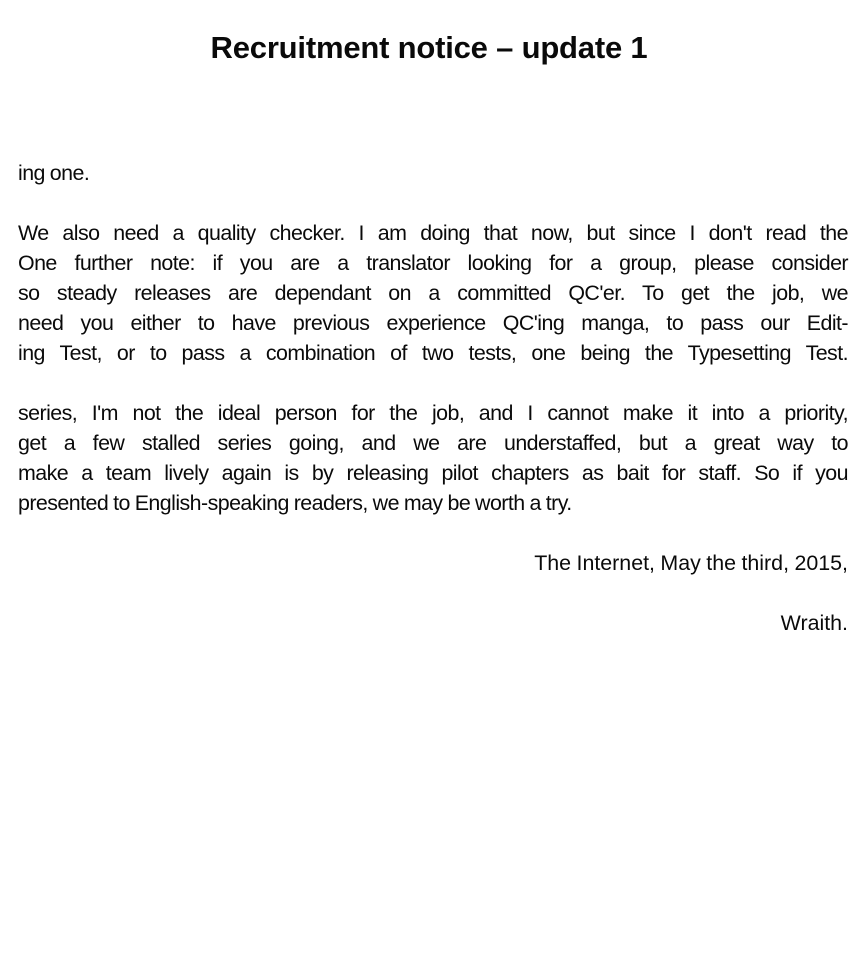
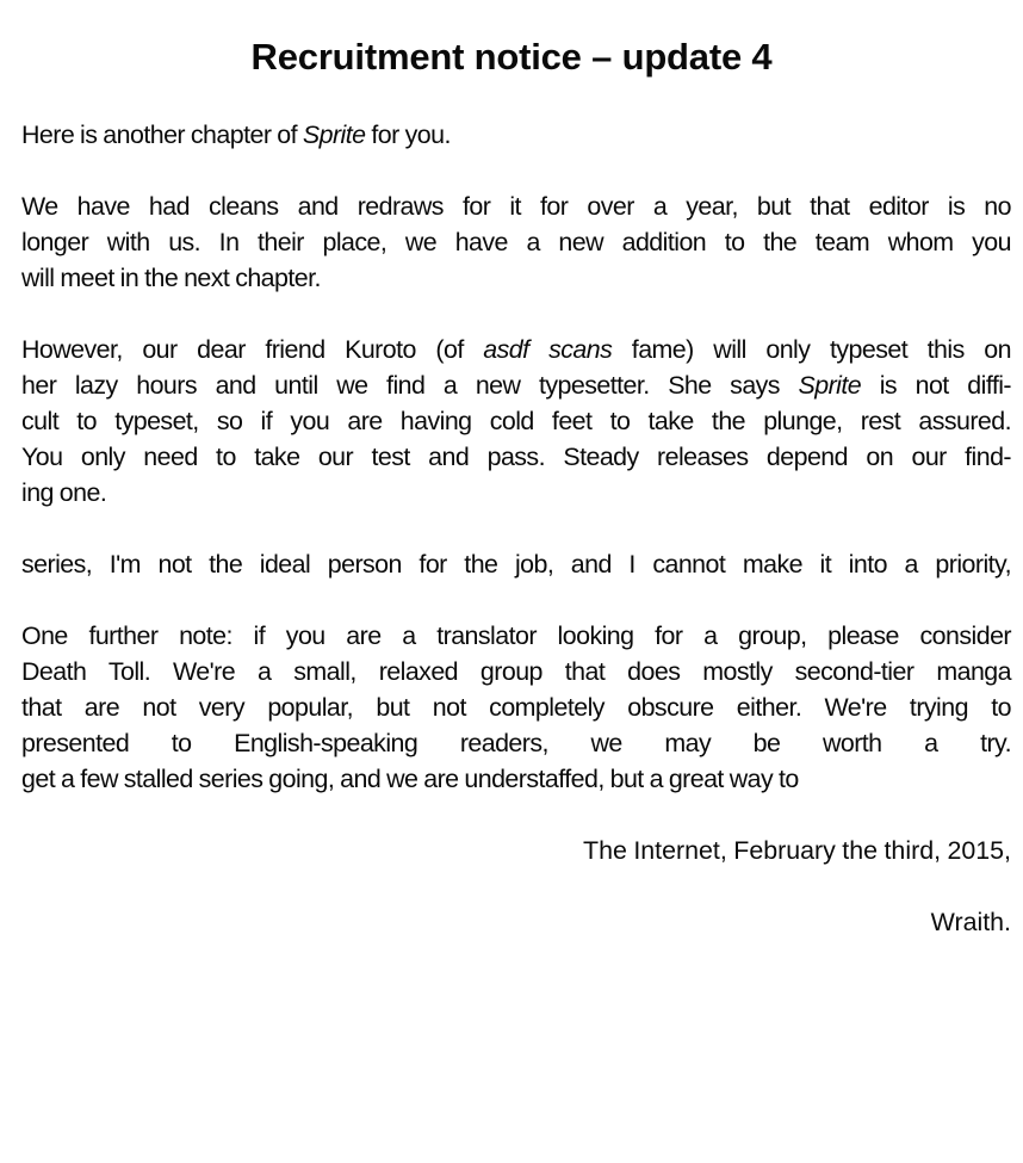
- Recruitment notice – update 1
+ Recruitment notice – update 4
+ Here is another chapter of Sprite for you.
+ We have had cleans and redraws for it for over a year, but that editor is no
+ longer with us. In their place, we have a new addition to the team whom you
+ will meet in the next chapter.
+ However, our dear friend Kuroto (of asdf scans fame) will only typeset this on
+ her lazy hours and until we find a new typesetter. She says Sprite is not diffi-
+ cult to typeset, so if you are having cold feet to take the plunge, rest assured.
+ You only need to take our test and pass. Steady releases depend on our find-
  ing one.
- We also need a quality checker. I am doing that now, but since I don't read the
- One further note: if you are a translator looking for a group, please consider
+ series, I'm not the ideal person for the job, and I cannot make it into a priority,
- so steady releases are dependant on a committed QC'er. To get the job, we
- need you either to have previous experience QC'ing manga, to pass our Edit-
- ing Test, or to pass a combination of two tests, one being the Typesetting Test.
- series, I'm not the ideal person for the job, and I cannot make it into a priority,
+ One further note: if you are a translator looking for a group, please consider
+ Death Toll. We're a small, relaxed group that does mostly second-tier manga
+ that are not very popular, but not completely obscure either. We're trying to
- get a few stalled series going, and we are understaffed, but a great way to
+ presented to English-speaking readers, we may be worth a try.
- make a team lively again is by releasing pilot chapters as bait for staff. So if you
- presented to English-speaking readers, we may be worth a try.
+ get a few stalled series going, and we are understaffed, but a great way to
- The Internet, May the third, 2015,
+ The Internet, February the third, 2015,
  Wraith.
